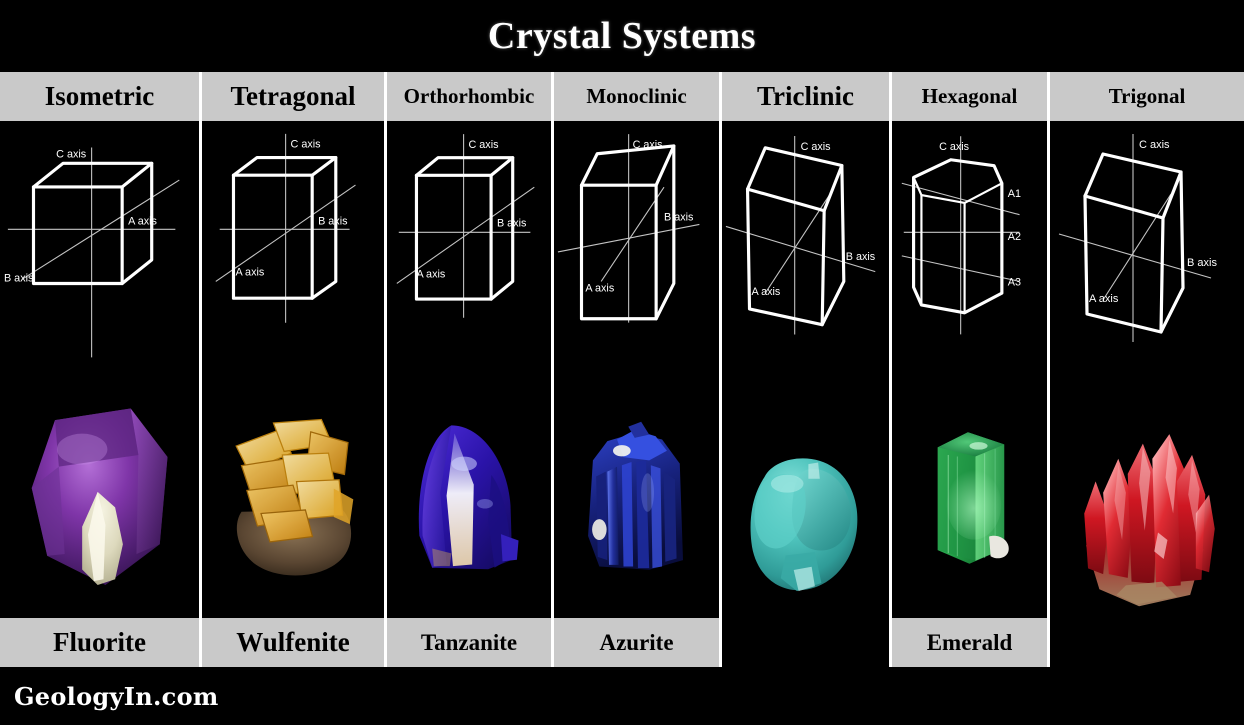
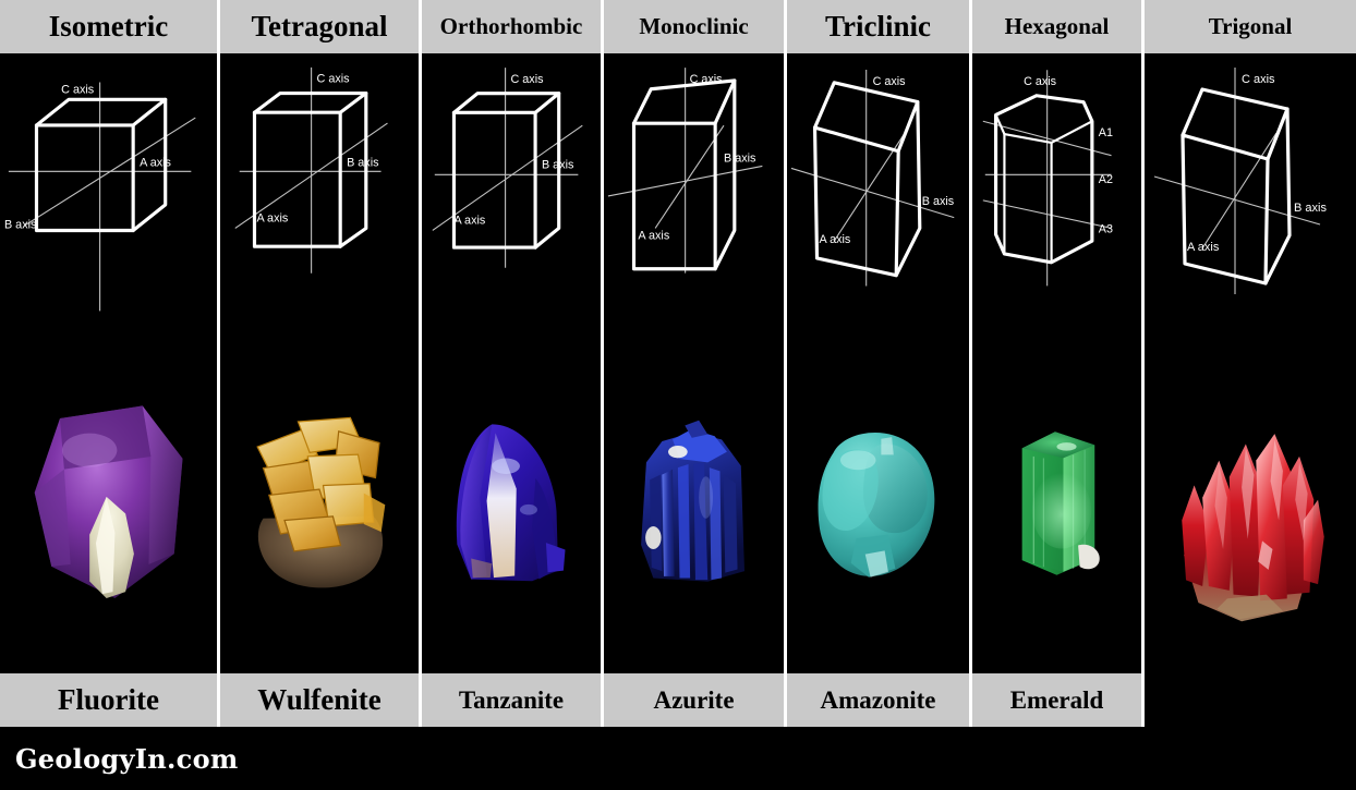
- Crystal Systems
  Isometric
  C axis
  A axis
  B axis
  Fluorite
  Tetragonal
  C axis
  B axis
  A axis
  Wulfenite
  Orthorhombic
  C axis
  B axis
  A axis
  Tanzanite
  Monoclinic
  C axis
  B axis
  A axis
  Azurite
  Triclinic
  C axis
  B axis
  A axis
+ Amazonite
  Hexagonal
  C axis
  A1
  A2
  A3
  Emerald
  Trigonal
  C axis
  B axis
  A axis
  GeologyIn.com
